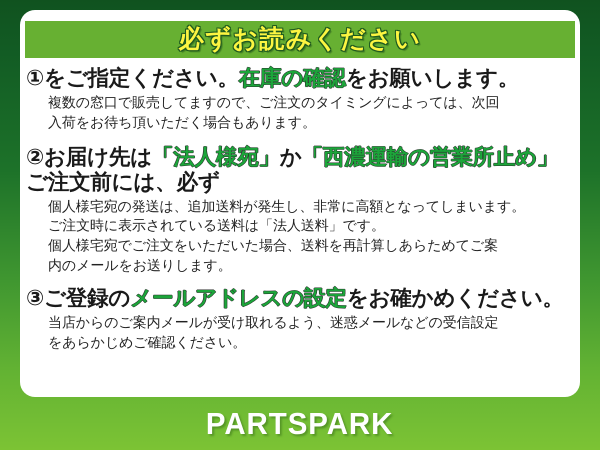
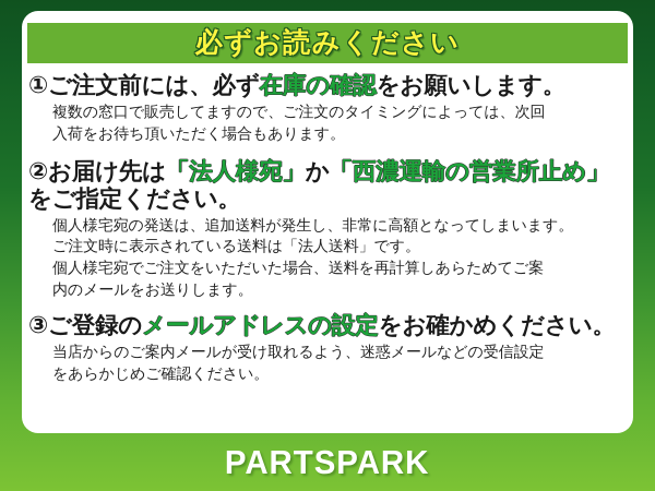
  必ずお読みください
- ①をご指定ください。在庫の確認をお願いします。
+ ①ご注文前には、必ず在庫の確認をお願いします。
  複数の窓口で販売してますので、ご注文のタイミングによっては、次回
  入荷をお待ち頂いただく場合もあります。
- ②お届け先は「法人様宛」か「西濃運輸の営業所止め」ご注文前には、必ず
+ ②お届け先は「法人様宛」か「西濃運輸の営業所止め」をご指定ください。
  個人様宅宛の発送は、追加送料が発生し、非常に高額となってしまいます。
  ご注文時に表示されている送料は「法人送料」です。
  個人様宅宛でご注文をいただいた場合、送料を再計算しあらためてご案
  内のメールをお送りします。
  ③ご登録のメールアドレスの設定をお確かめください。
  当店からのご案内メールが受け取れるよう、迷惑メールなどの受信設定
  をあらかじめご確認ください。
  PARTSPARK
